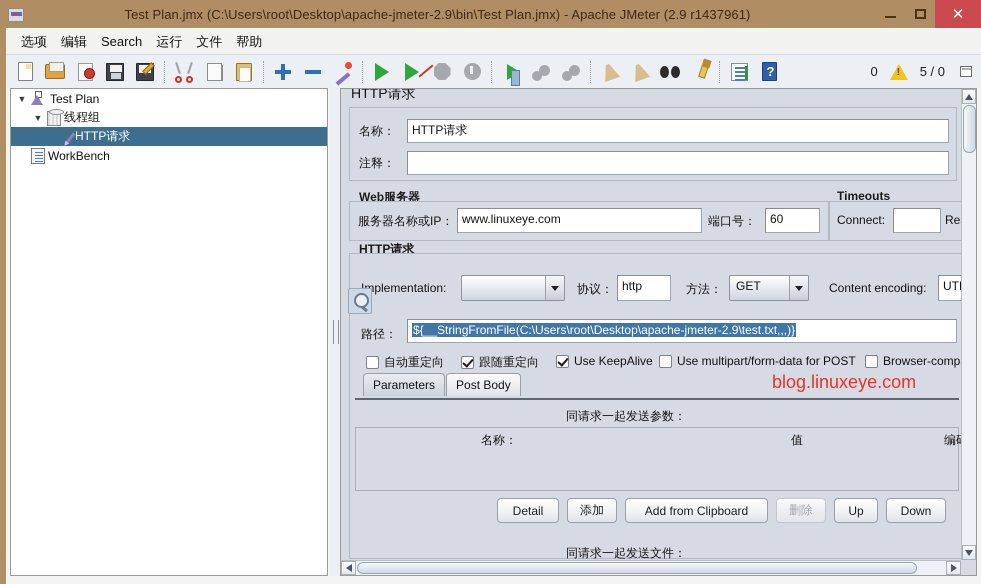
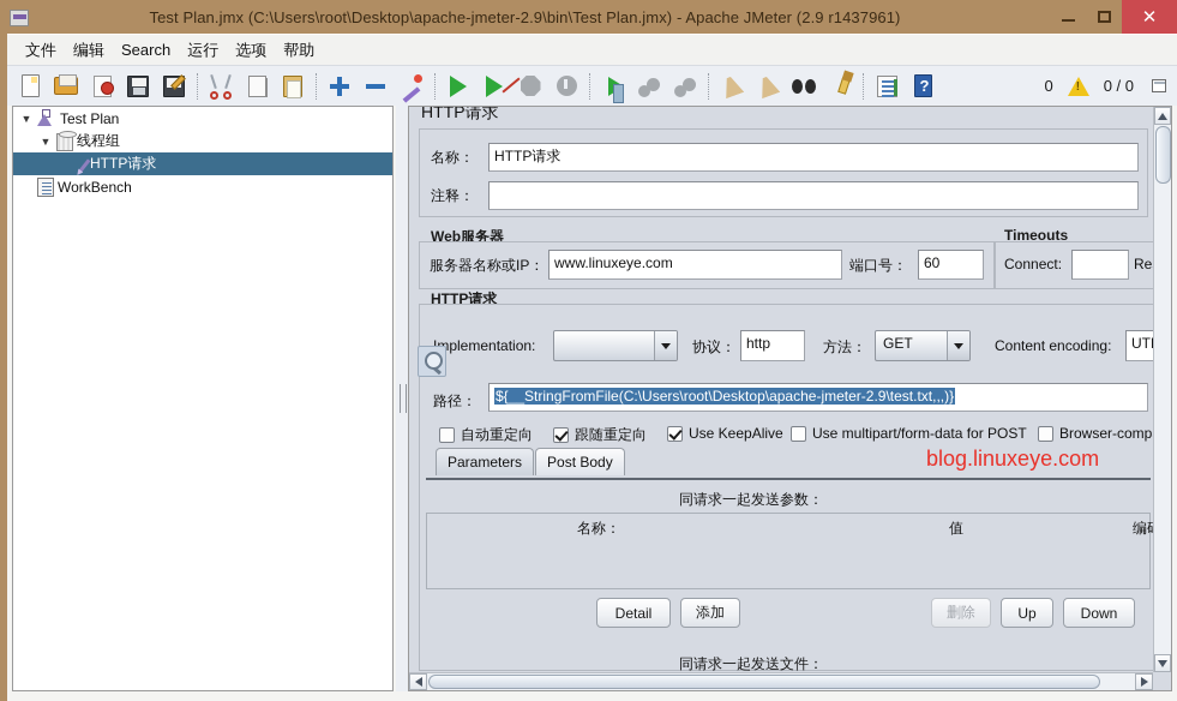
  Test Plan.jmx (C:\Users\root\Desktop\apache-jmeter-2.9\bin\Test Plan.jmx) - Apache JMeter (2.9 r1437961)
  ✕
- 选项
+ 文件
  编辑
  Search
  运行
- 文件
+ 选项
  帮助
  0
- 5 / 0
+ 0 / 0
  ▼
  Test Plan
  ▼
  线程组
  HTTP请求
  WorkBench
  HTTP请求
  名称：
  HTTP请求
  注释：
  Web服务器
  服务器名称或IP：
  www.linuxeye.com
  端口号：
  60
  Connect:
  HTTP请求
  plementation:
  协议：
  http
  方法：
  GET
  Content encoding:
  路径：
  ${__StringFromFile(C:\Users\root\Desktop\apache-jmeter-2.9\test.txt,,,)}
  自动重定向
  跟随重定向
  Use KeepAlive
  Use multipart/form-data for POST
  Browser-comp
  Parameters
  Post Body
  blog.linuxeye.com
  同请求一起发送参数：
  名称：
  值
  Detail
  添加
- Add from Clipboard
  删除
  Up
  Down
  同请求一起发送文件：
